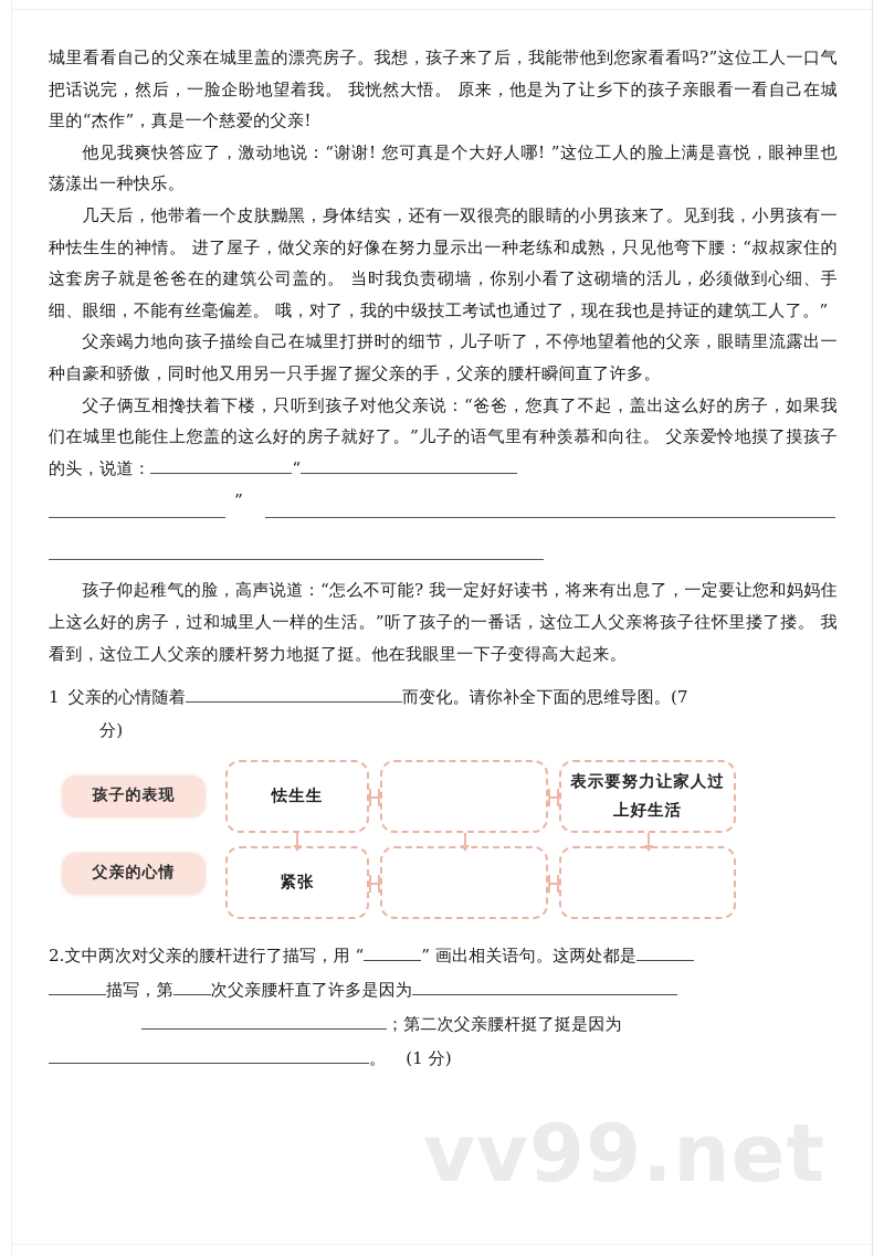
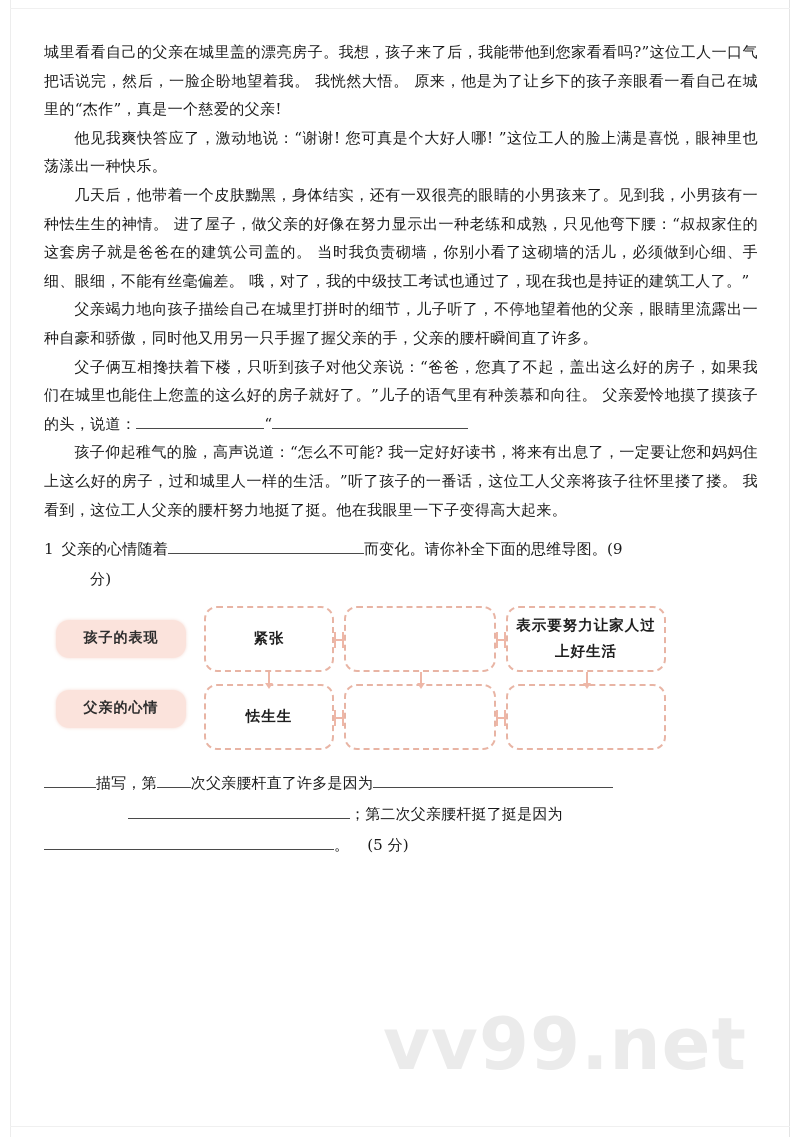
  城里看看自己的父亲在城里盖的漂亮房子。我想，孩子来了后，我能带他到您家看看吗?”这位工人一口气把话说完，然后，一脸企盼地望着我。 我恍然大悟。 原来，他是为了让乡下的孩子亲眼看一看自己在城里的“杰作”，真是一个慈爱的父亲!
  他见我爽快答应了，激动地说：“谢谢! 您可真是个大好人哪! ”这位工人的脸上满是喜悦，眼神里也荡漾出一种快乐。
  几天后，他带着一个皮肤黝黑，身体结实，还有一双很亮的眼睛的小男孩来了。见到我，小男孩有一种怯生生的神情。 进了屋子，做父亲的好像在努力显示出一种老练和成熟，只见他弯下腰：“叔叔家住的这套房子就是爸爸在的建筑公司盖的。 当时我负责砌墙，你别小看了这砌墙的活儿，必须做到心细、手细、眼细，不能有丝毫偏差。 哦，对了，我的中级技工考试也通过了，现在我也是持证的建筑工人了。”
  父亲竭力地向孩子描绘自己在城里打拼时的细节，儿子听了，不停地望着他的父亲，眼睛里流露出一种自豪和骄傲，同时他又用另一只手握了握父亲的手，父亲的腰杆瞬间直了许多。
  父子俩互相搀扶着下楼，只听到孩子对他父亲说：“爸爸，您真了不起，盖出这么好的房子，如果我们在城里也能住上您盖的这么好的房子就好了。”儿子的语气里有种羡慕和向往。 父亲爱怜地摸了摸孩子的头，说道： “
- ”
  孩子仰起稚气的脸，高声说道：“怎么不可能? 我一定好好读书，将来有出息了，一定要让您和妈妈住上这么好的房子，过和城里人一样的生活。”听了孩子的一番话，这位工人父亲将孩子往怀里搂了搂。 我看到，这位工人父亲的腰杆努力地挺了挺。他在我眼里一下子变得高大起来。
- 1 父亲的心情随着 而变化。请你补全下面的思维导图。(7
+ 1 父亲的心情随着 而变化。请你补全下面的思维导图。(9
  分)
  孩子的表现
  父亲的心情
- 怯生生
+ 紧张
  表示要努力让家人过上好生活
- 紧张
+ 怯生生
- 2.文中两次对父亲的腰杆进行了描写，用 “ ” 画出相关语句。这两处都是
  描写，第 次父亲腰杆直了许多是因为
  ；第二次父亲腰杆挺了挺是因为
- 。 (1 分)
+ 。 (5 分)
